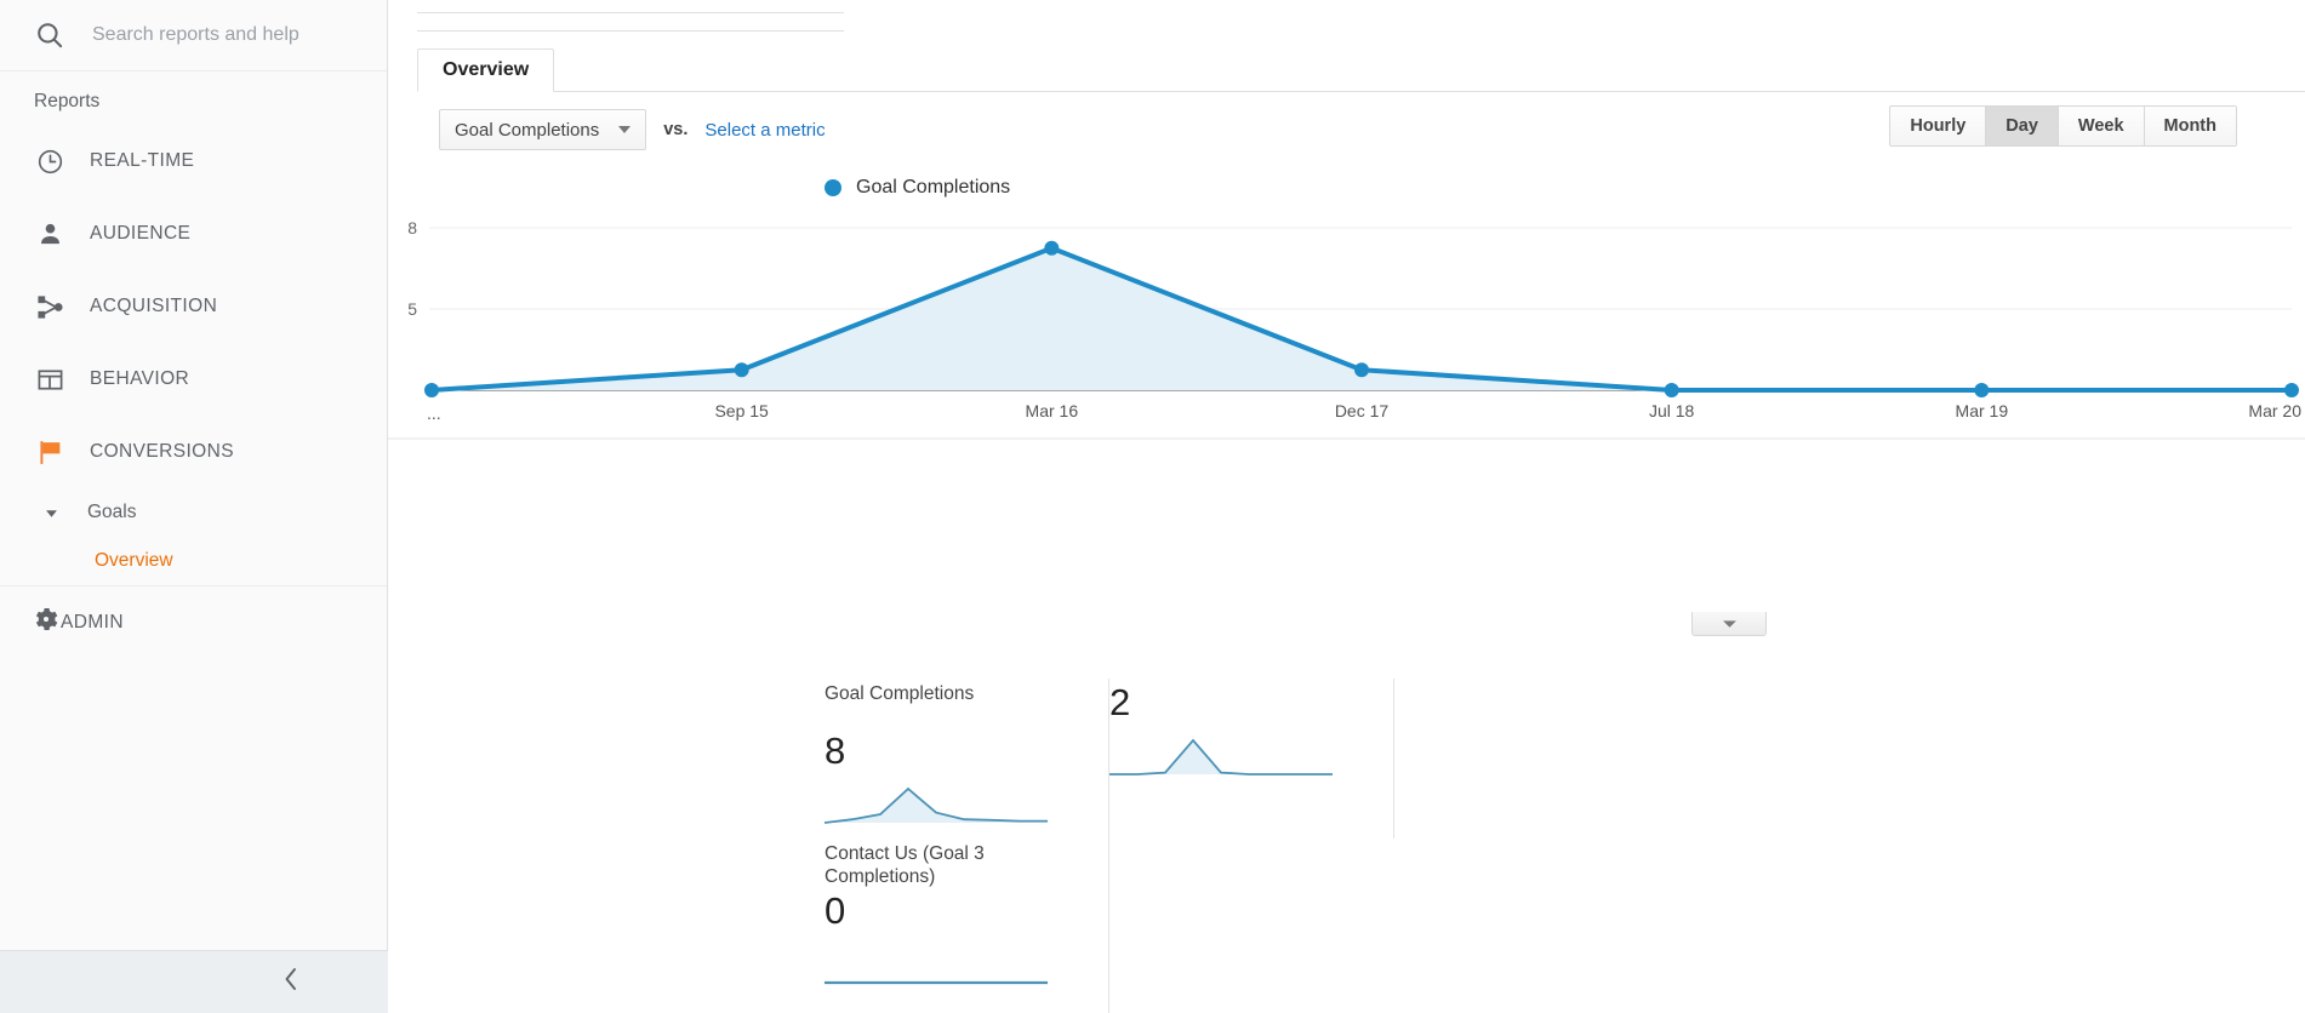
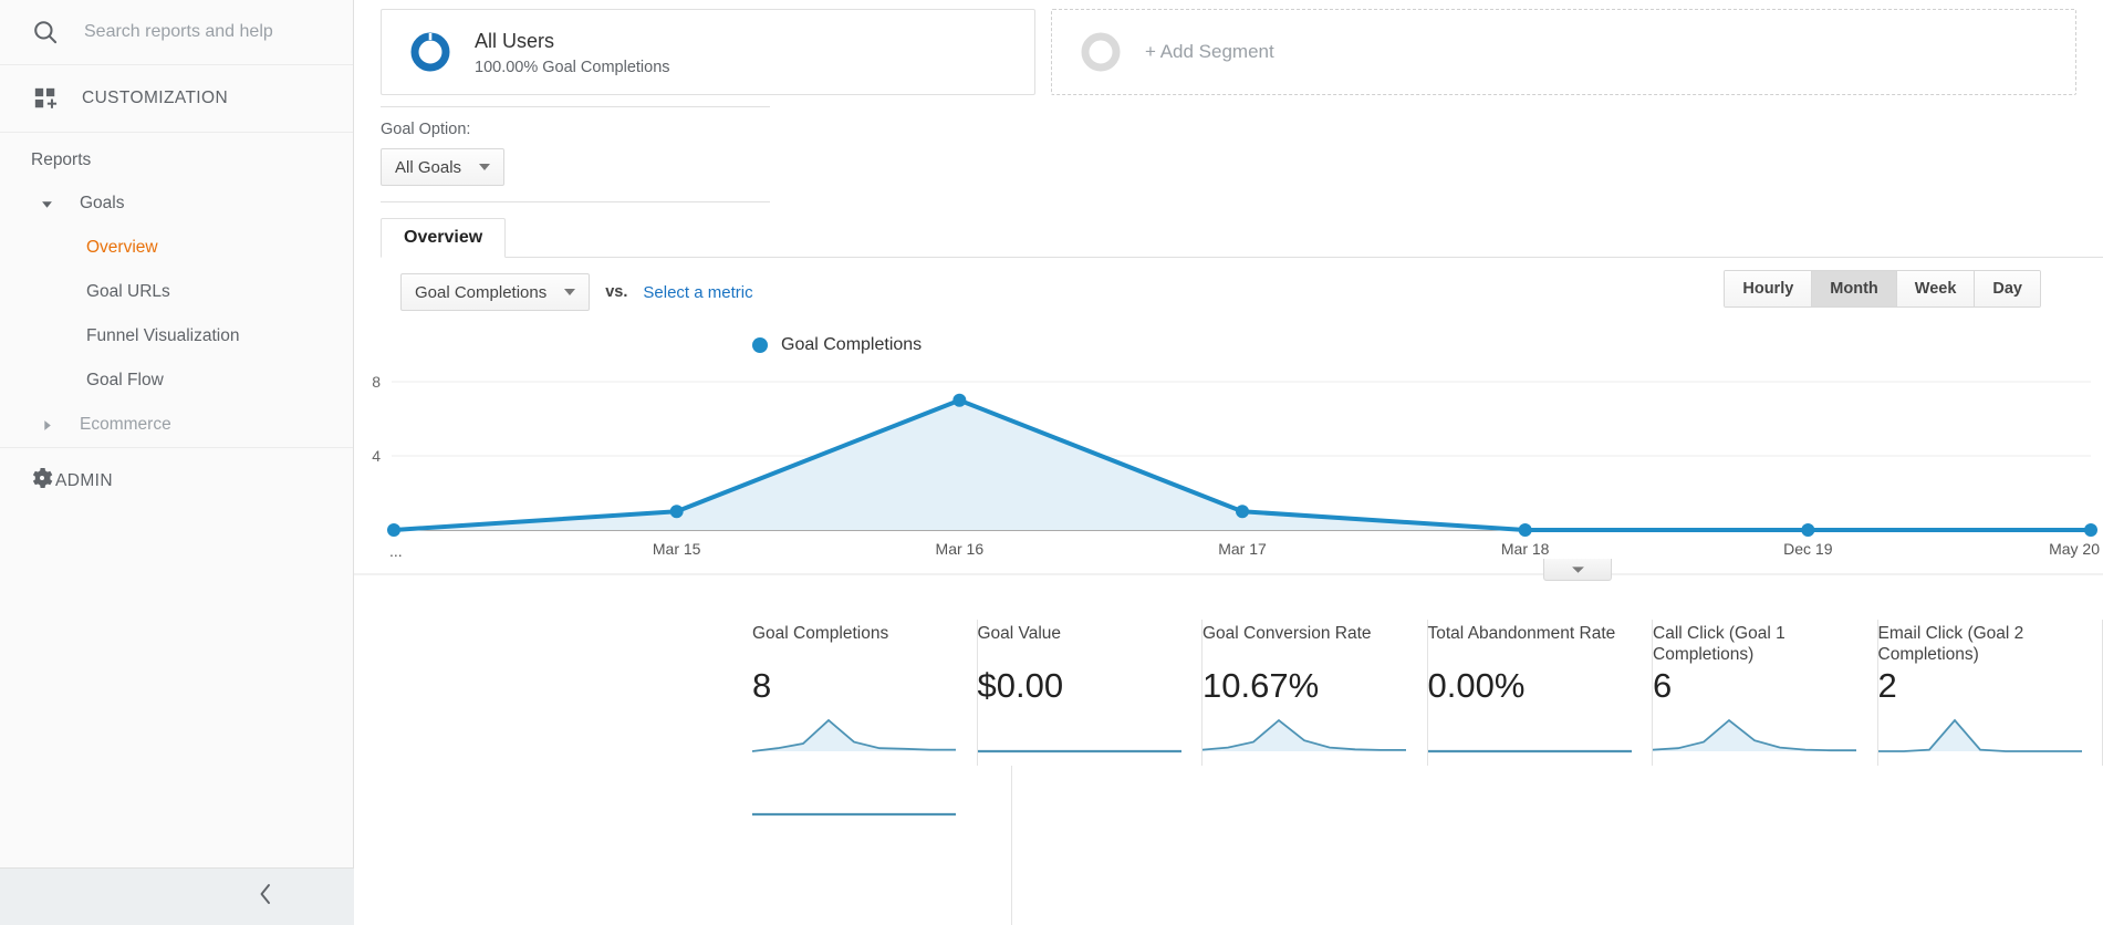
  Search reports and help
+ CUSTOMIZATION
  Reports
- REAL-TIME
- AUDIENCE
- ACQUISITION
- BEHAVIOR
- CONVERSIONS
  Goals
  Overview
+ Goal URLs
+ Funnel Visualization
+ Goal Flow
+ Ecommerce
  ADMIN
+ All Users
+ 100.00% Goal Completions
+ + Add Segment
+ Goal Option:
+ All Goals
  Overview
  Goal Completions
  vs.
  Select a metric
  Hourly
- Day
+ Month
  Week
- Month
+ Day
  Goal Completions
  8
- 5
+ 4
  ...
- Sep 15
+ Mar 15
  Mar 16
- Dec 17
+ Mar 17
- Jul 18
+ Mar 18
- Mar 19
+ Dec 19
- Mar 20
+ May 20
  Goal Completions
  8
+ Goal Value
+ $0.00
+ Goal Conversion Rate
+ 10.67%
+ Total Abandonment Rate
+ 0.00%
+ Call Click (Goal 1 Completions)
+ 6
+ Email Click (Goal 2 Completions)
  2
- Contact Us (Goal 3 Completions)
- 0
